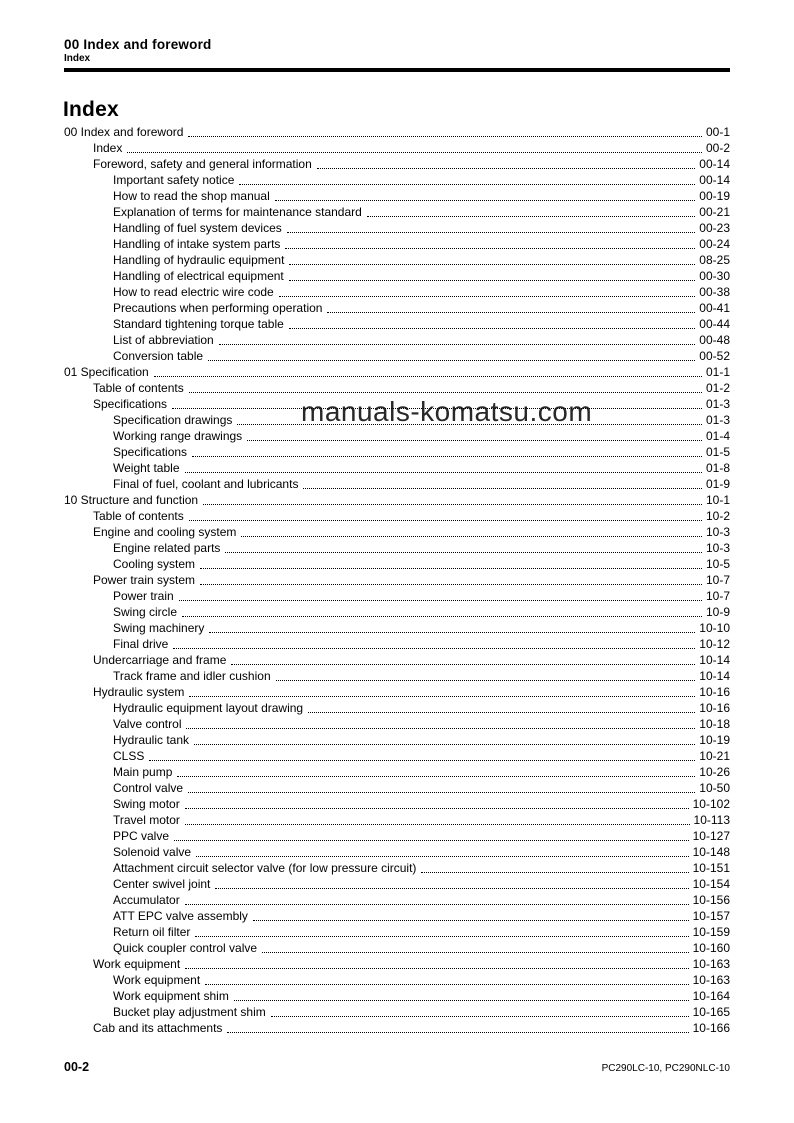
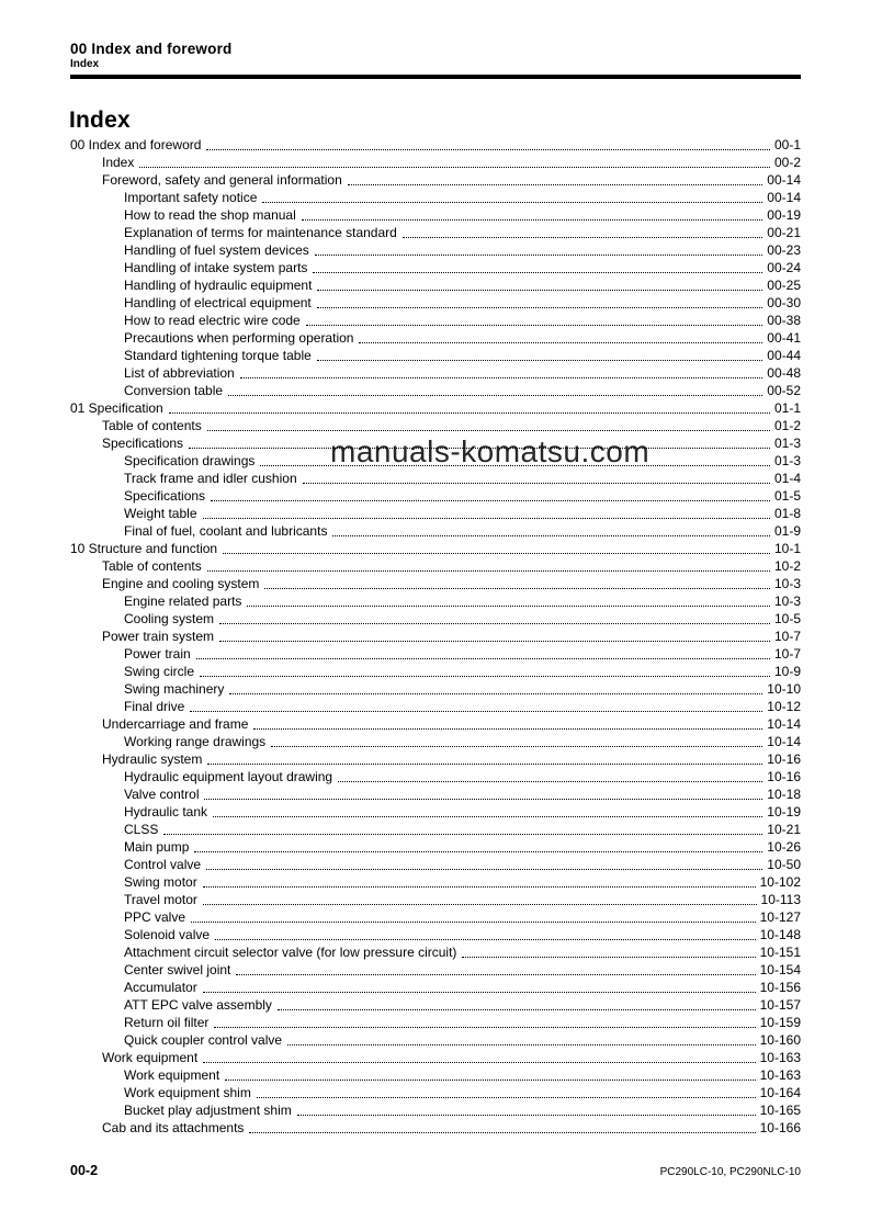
  00 Index and foreword
  Index
  Index
  00 Index and foreword
  00-1
  Index
  00-2
  Foreword, safety and general information
  00-14
  Important safety notice
  00-14
  How to read the shop manual
  00-19
  Explanation of terms for maintenance standard
  00-21
  Handling of fuel system devices
  00-23
  Handling of intake system parts
  00-24
  Handling of hydraulic equipment
- 08-25
+ 00-25
  Handling of electrical equipment
  00-30
  How to read electric wire code
  00-38
  Precautions when performing operation
  00-41
  Standard tightening torque table
  00-44
  List of abbreviation
  00-48
  Conversion table
  00-52
  01 Specification
  01-1
  Table of contents
  01-2
  Specifications
  01-3
  Specification drawings
  01-3
- Working range drawings
+ Track frame and idler cushion
  01-4
  Specifications
  01-5
  Weight table
  01-8
  Final of fuel, coolant and lubricants
  01-9
  10 Structure and function
  10-1
  Table of contents
  10-2
  Engine and cooling system
  10-3
  Engine related parts
  10-3
  Cooling system
  10-5
  Power train system
  10-7
  Power train
  10-7
  Swing circle
  10-9
  Swing machinery
  10-10
  Final drive
  10-12
  Undercarriage and frame
  10-14
- Track frame and idler cushion
+ Working range drawings
  10-14
  Hydraulic system
  10-16
  Hydraulic equipment layout drawing
  10-16
  Valve control
  10-18
  Hydraulic tank
  10-19
  CLSS
  10-21
  Main pump
  10-26
  Control valve
  10-50
  Swing motor
  10-102
  Travel motor
  10-113
  PPC valve
  10-127
  Solenoid valve
  10-148
  Attachment circuit selector valve (for low pressure circuit)
  10-151
  Center swivel joint
  10-154
  Accumulator
  10-156
  ATT EPC valve assembly
  10-157
  Return oil filter
  10-159
  Quick coupler control valve
  10-160
  Work equipment
  10-163
  Work equipment
  10-163
  Work equipment shim
  10-164
  Bucket play adjustment shim
  10-165
  Cab and its attachments
  10-166
  manuals-komatsu.com
  00-2
  PC290LC-10, PC290NLC-10
